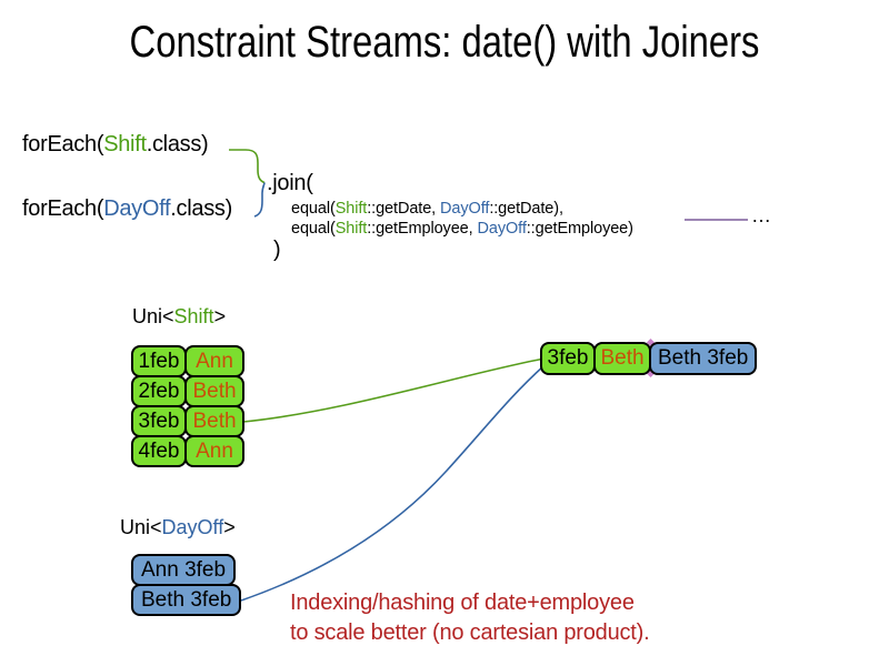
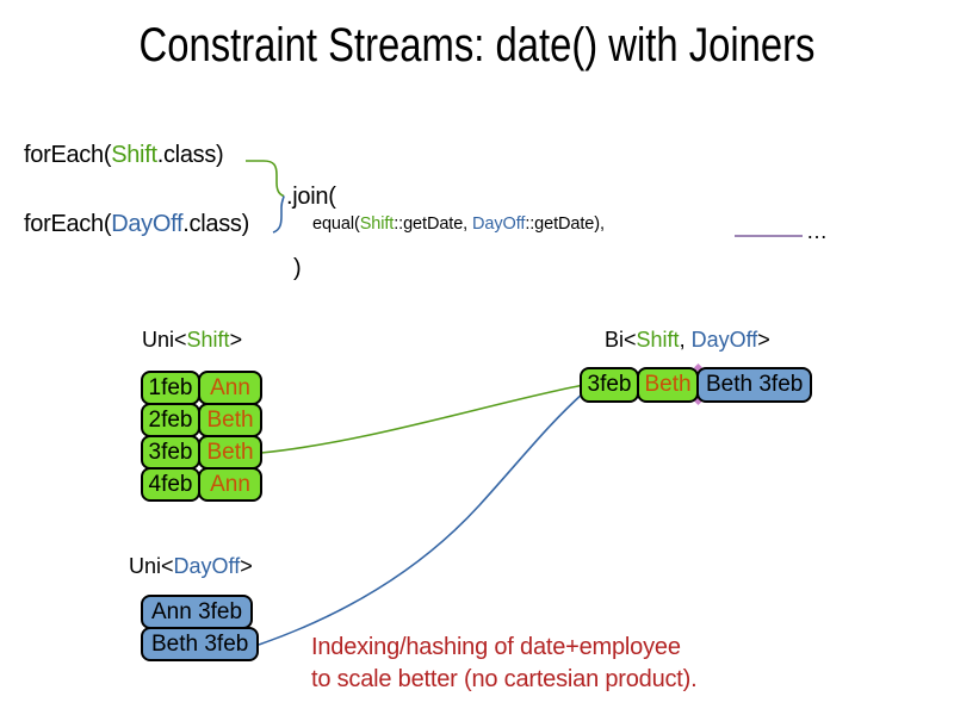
  Constraint Streams: date() with Joiners
  forEach(Shift.class)
  forEach(DayOff.class)
  .join(
  equal(Shift::getDate, DayOff::getDate),
- equal(Shift::getEmployee, DayOff::getEmployee)
  …
  )
  Uni<Shift>
  1feb
  Ann
  2feb
  Beth
  3feb
  Beth
  4feb
  Ann
+ Bi<Shift, DayOff>
  3feb
  Beth
  Beth 3feb
  Uni<DayOff>
  Ann 3feb
  Beth 3feb
  Indexing/hashing of date+employee
  to scale better (no cartesian product).
